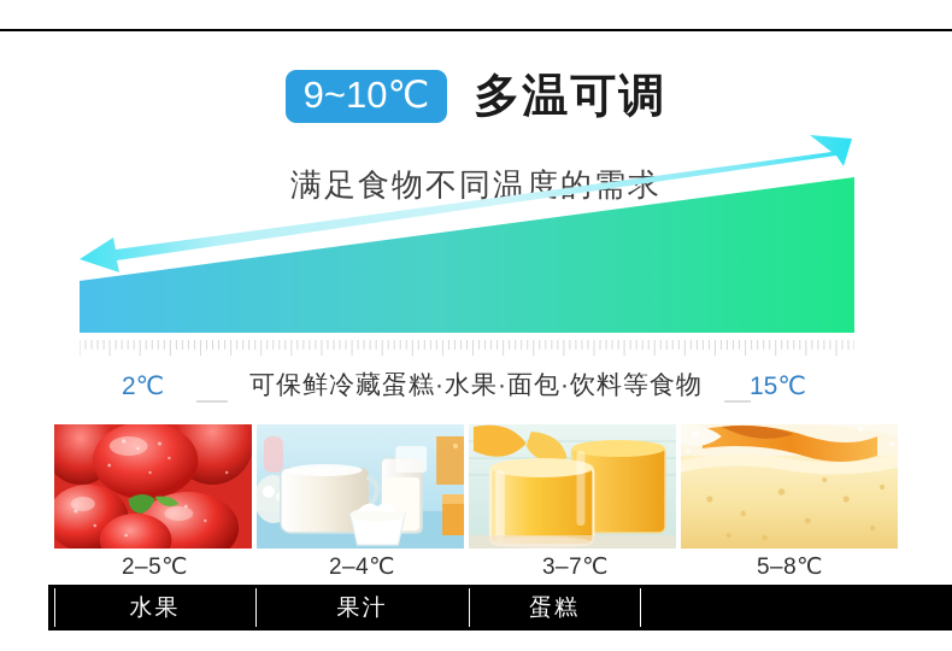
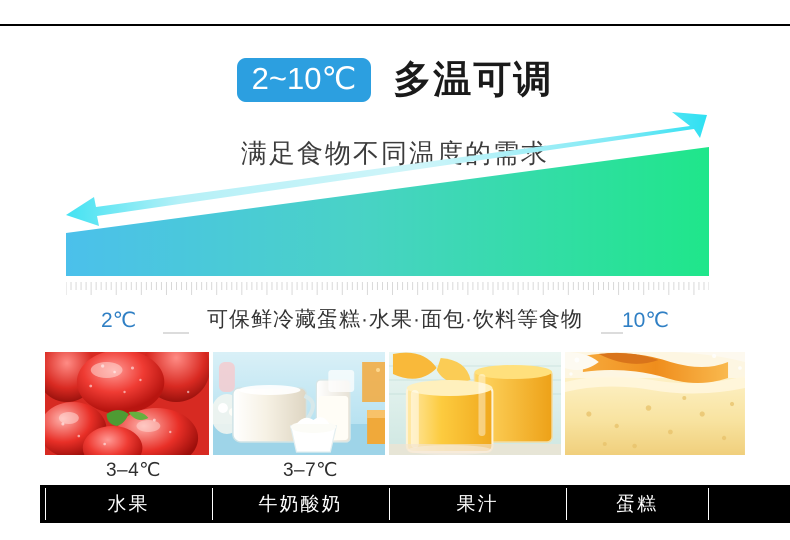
- 9~10℃
+ 2~10℃
  多温可调
  满足食物不同温度的求
  2℃
  可保鲜冷藏蛋糕·水果·面包·饮料等食物
- 15℃
+ 10℃
- 2–5℃
- 2–4℃
+ 3–4℃
  3–7℃
- 5–8℃
  水果
+ 牛奶酸奶
  果汁
  蛋糕
